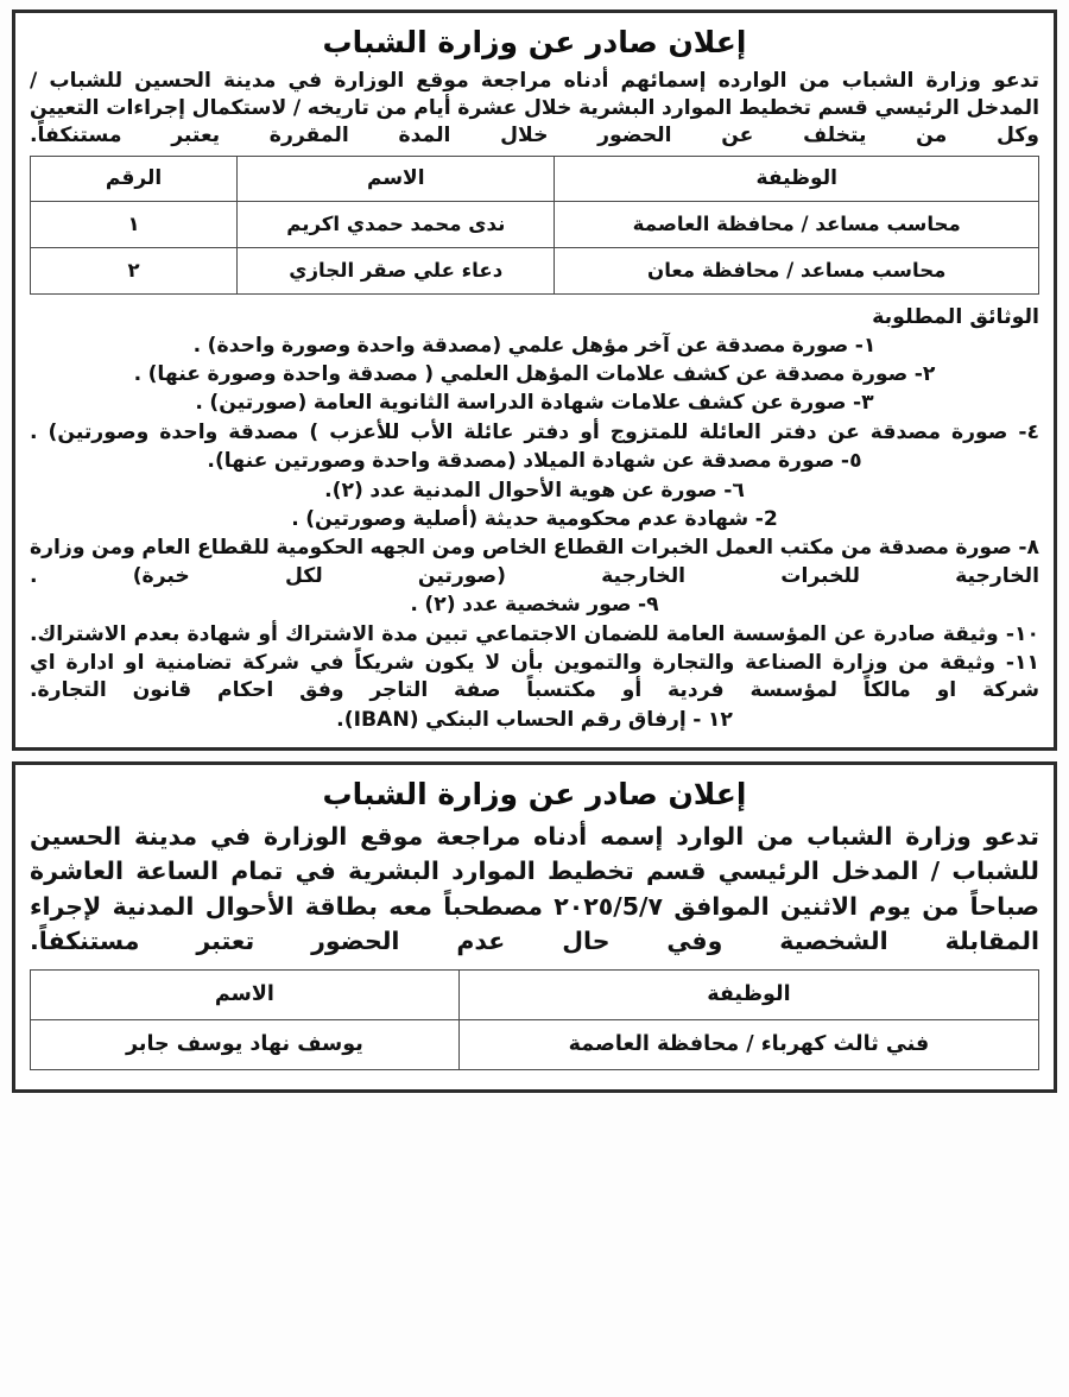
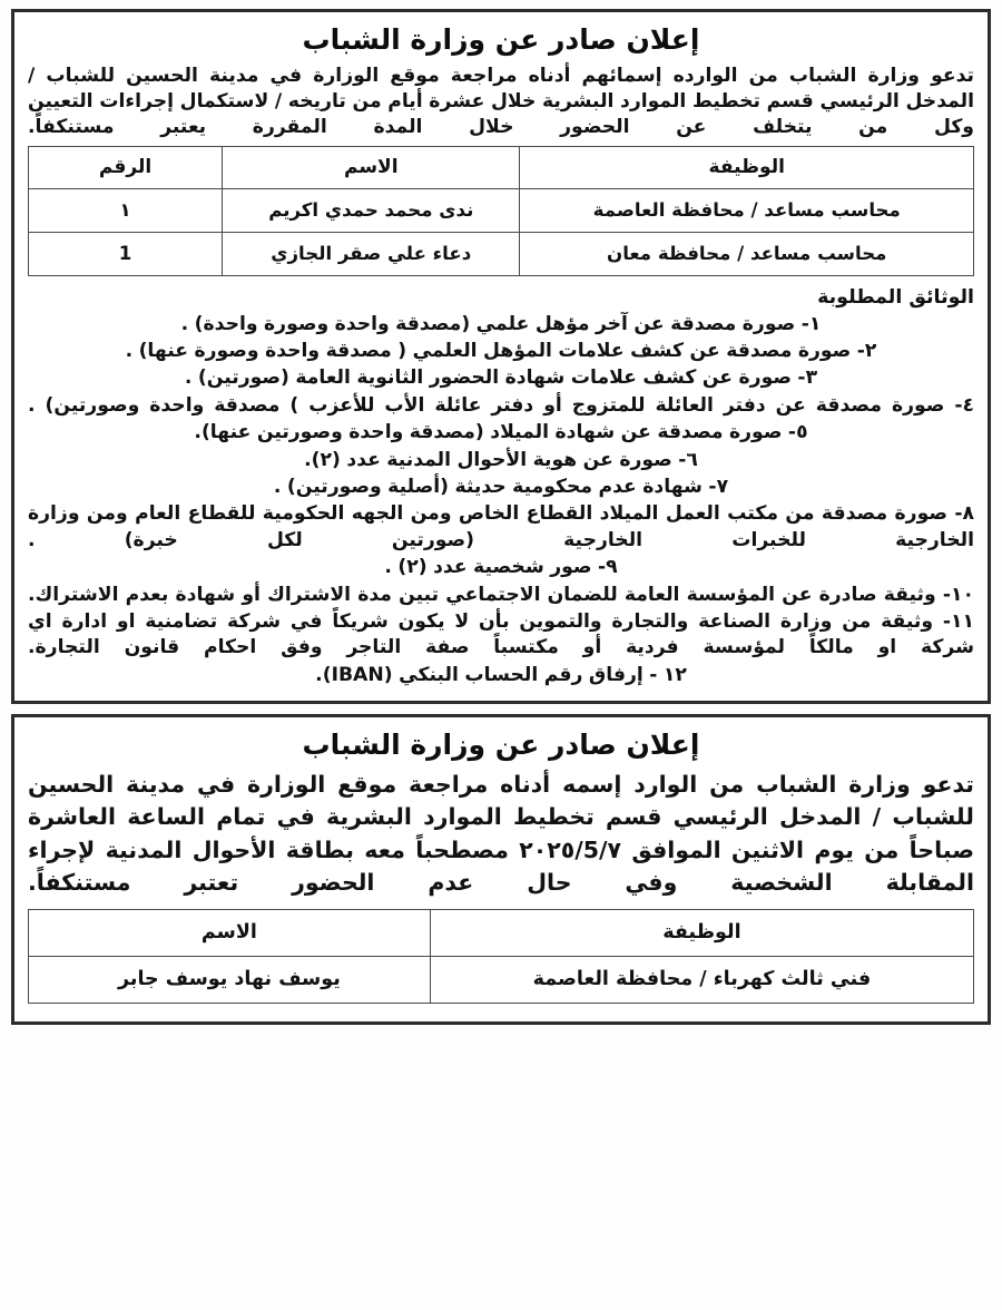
  إعلان صادر عن وزارة الشباب
  تدعو وزارة الشباب من الوارده إسمائهم أدناه مراجعة موقع الوزارة في مدينة الحسين للشباب / المدخل الرئيسي قسم تخطيط الموارد البشرية خلال عشرة أيام من تاريخه / لاستكمال إجراءات التعيين وكل من يتخلف عن الحضور خلال المدة المقررة يعتبر مستنكفاً.
  الوظيفة	الاسم	الرقم
  محاسب مساعد / محافظة العاصمة	ندى محمد حمدي اكريم	١
- محاسب مساعد / محافظة معان	دعاء علي صقر الجازي	٢
+ محاسب مساعد / محافظة معان	دعاء علي صقر الجازي	1
  الوثائق المطلوبة
  ١- صورة مصدقة عن آخر مؤهل علمي (مصدقة واحدة وصورة واحدة) .
  ٢- صورة مصدقة عن كشف علامات المؤهل العلمي ( مصدقة واحدة وصورة عنها) .
- ٣- صورة عن كشف علامات شهادة الدراسة الثانوية العامة (صورتين) .
+ ٣- صورة عن كشف علامات شهادة الحضور الثانوية العامة (صورتين) .
  ٤- صورة مصدقة عن دفتر العائلة للمتزوج أو دفتر عائلة الأب للأعزب ) مصدقة واحدة وصورتين) .
  ٥- صورة مصدقة عن شهادة الميلاد (مصدقة واحدة وصورتين عنها).
  ٦- صورة عن هوية الأحوال المدنية عدد (٢).
- 2- شهادة عدم محكومية حديثة (أصلية وصورتين) .
+ ٧- شهادة عدم محكومية حديثة (أصلية وصورتين) .
- ٨- صورة مصدقة من مكتب العمل الخبرات القطاع الخاص ومن الجهه الحكومية للقطاع العام ومن وزارة الخارجية للخبرات الخارجية (صورتين لكل خبرة) .
+ ٨- صورة مصدقة من مكتب العمل الميلاد القطاع الخاص ومن الجهه الحكومية للقطاع العام ومن وزارة الخارجية للخبرات الخارجية (صورتين لكل خبرة) .
  ٩- صور شخصية عدد (٢) .
  ١٠- وثيقة صادرة عن المؤسسة العامة للضمان الاجتماعي تبين مدة الاشتراك أو شهادة بعدم الاشتراك.
  ١١- وثيقة من وزارة الصناعة والتجارة والتموين بأن لا يكون شريكاً في شركة تضامنية او ادارة اي شركة او مالكاً لمؤسسة فردية أو مكتسباً صفة التاجر وفق احكام قانون التجارة.
  ١٢ - إرفاق رقم الحساب البنكي (IBAN).
  إعلان صادر عن وزارة الشباب
  تدعو وزارة الشباب من الوارد إسمه أدناه مراجعة موقع الوزارة في مدينة الحسين للشباب / المدخل الرئيسي قسم تخطيط الموارد البشرية في تمام الساعة العاشرة صباحاً من يوم الاثنين الموافق ٢٠٢٥/5/٧ مصطحباً معه بطاقة الأحوال المدنية لإجراء المقابلة الشخصية وفي حال عدم الحضور تعتبر مستنكفاً.
  الوظيفة	الاسم
  فني ثالث كهرباء / محافظة العاصمة	يوسف نهاد يوسف جابر
